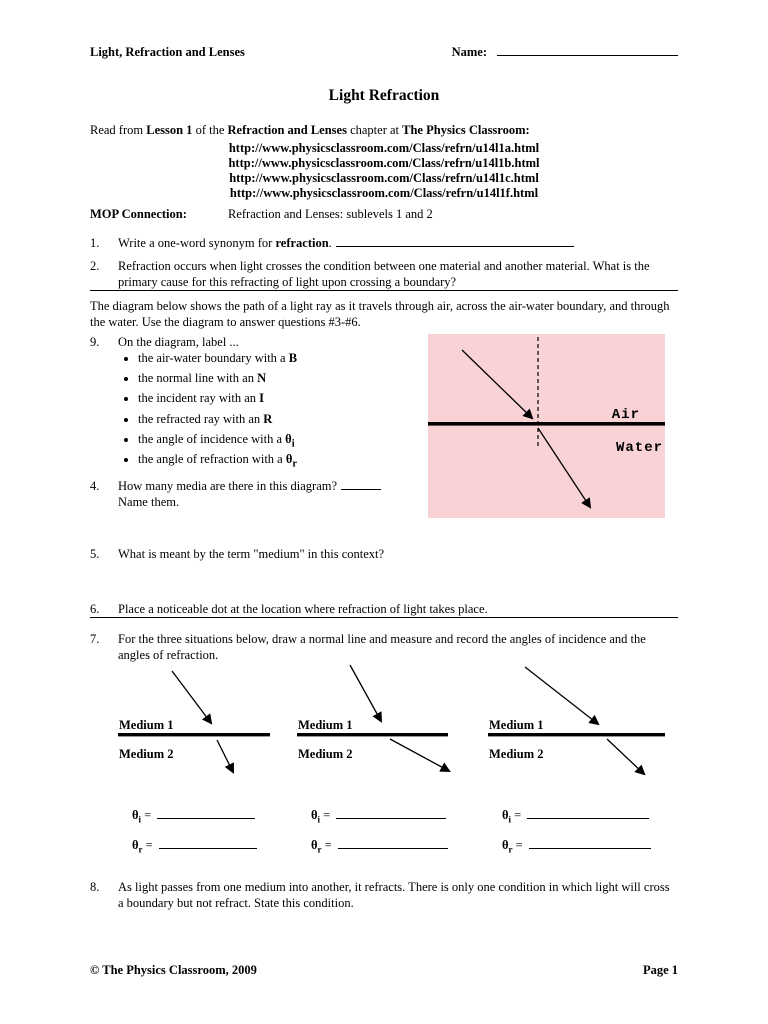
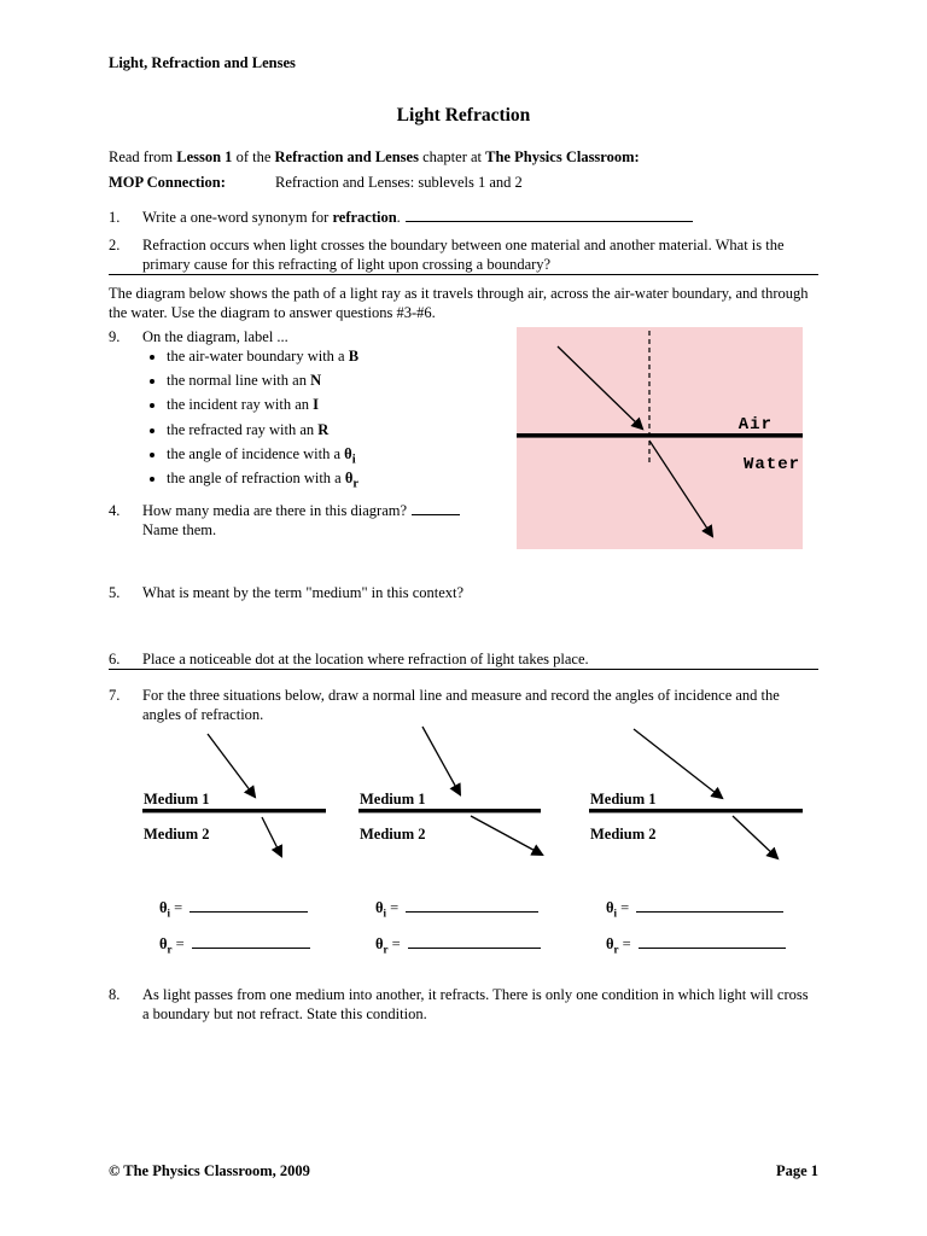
  Light, Refraction and Lenses
- Name:
  Light Refraction
  Read from Lesson 1 of the Refraction and Lenses chapter at The Physics Classroom:
- http://www.physicsclassroom.com/Class/refrn/u14l1a.html
- http://www.physicsclassroom.com/Class/refrn/u14l1b.html
- http://www.physicsclassroom.com/Class/refrn/u14l1c.html
- http://www.physicsclassroom.com/Class/refrn/u14l1f.html
  MOP Connection: Refraction and Lenses: sublevels 1 and 2
  1.
  Write a one-word synonym for refraction.
  2.
- Refraction occurs when light crosses the condition between one material and another material. What is the primary cause for this refracting of light upon crossing a boundary?
+ Refraction occurs when light crosses the boundary between one material and another material. What is the primary cause for this refracting of light upon crossing a boundary?
  The diagram below shows the path of a light ray as it travels through air, across the air-water boundary, and through the water. Use the diagram to answer questions #3-#6.
  9.
  On the diagram, label ...
  the air-water boundary with a B
  the normal line with an N
  the incident ray with an I
  the refracted ray with an R
  the angle of incidence with a θi
  the angle of refraction with a θr
  4.
  How many media are there in this diagram?
  Name them.
  5.
  What is meant by the term "medium" in this context?
  Air
  Water
  6.
  Place a noticeable dot at the location where refraction of light takes place.
  7.
  For the three situations below, draw a normal line and measure and record the angles of incidence and the angles of refraction.
  Medium 1
  Medium 2
  θi =
  θr =
  Medium 1
  Medium 2
  θi =
  θr =
  Medium 1
  Medium 2
  θi =
  θr =
  8.
  As light passes from one medium into another, it refracts. There is only one condition in which light will cross a boundary but not refract. State this condition.
  © The Physics Classroom, 2009
  Page 1
